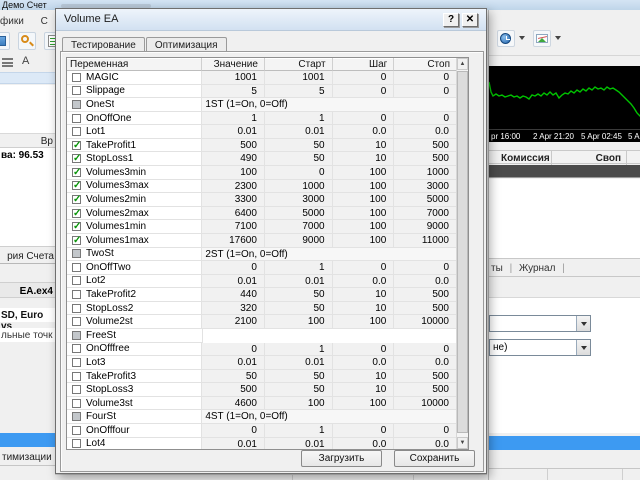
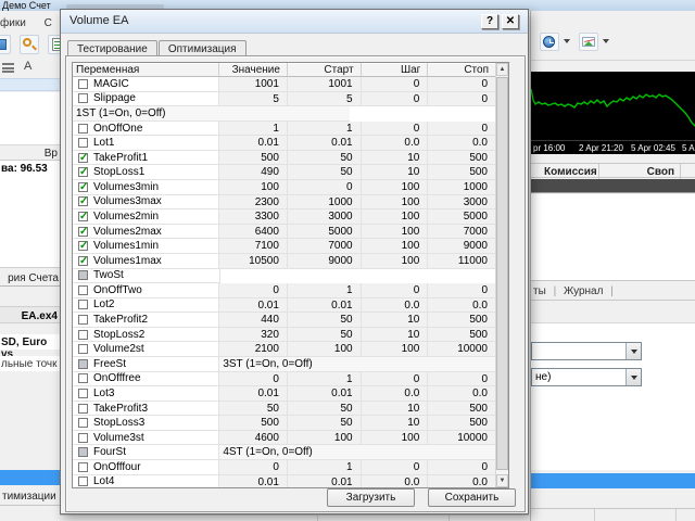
  Демо Счет
  фики С
  А
  Вр
  ва: 96.53
  рия Счета
  EA.ex4
  SD, Euro vs
  льные точк
  тимизации
  pr 16:00
  2 Apr 21:20
  5 Apr 02:45
  5 A
  Комиссия
  Своп
  ты | Журнал |
  не)
  Volume EA
  ?
  ✕
  Тестирование
  Оптимизация
  Переменная
  Значение
  Старт
  Шаг
  Стоп
  MAGIC
  1001
  1001
  0
  0
  Slippage
  5
  5
  0
  0
- OneSt
  1ST (1=On, 0=Off)
  OnOffOne
  1
  1
  0
  0
  Lot1
  0.01
  0.01
  0.0
  0.0
  ✓
  TakeProfit1
  500
  50
  10
  500
  ✓
  StopLoss1
  490
  50
  10
  500
  ✓
  Volumes3min
  100
  0
  100
  1000
  ✓
  Volumes3max
  2300
  1000
  100
  3000
  ✓
  Volumes2min
  3300
  3000
  100
  5000
  ✓
  Volumes2max
  6400
  5000
  100
  7000
  ✓
  Volumes1min
  7100
  7000
  100
  9000
  ✓
  Volumes1max
- 17600
+ 10500
  9000
  100
  11000
  TwoSt
- 2ST (1=On, 0=Off)
  OnOffTwo
  0
  1
  0
  0
  Lot2
  0.01
  0.01
  0.0
  0.0
  TakeProfit2
  440
  50
  10
  500
  StopLoss2
  320
  50
  10
  500
  Volume2st
  2100
  100
  100
  10000
  FreeSt
+ 3ST (1=On, 0=Off)
  OnOfffree
  0
  1
  0
  0
  Lot3
  0.01
  0.01
  0.0
  0.0
  TakeProfit3
  50
  50
  10
  500
  StopLoss3
  500
  50
  10
  500
  Volume3st
  4600
  100
  100
  10000
  FourSt
  4ST (1=On, 0=Off)
  OnOfffour
  0
  1
  0
  0
  Lot4
  0.01
  0.01
  0.0
  0.0
  Загрузить
  Сохранить
